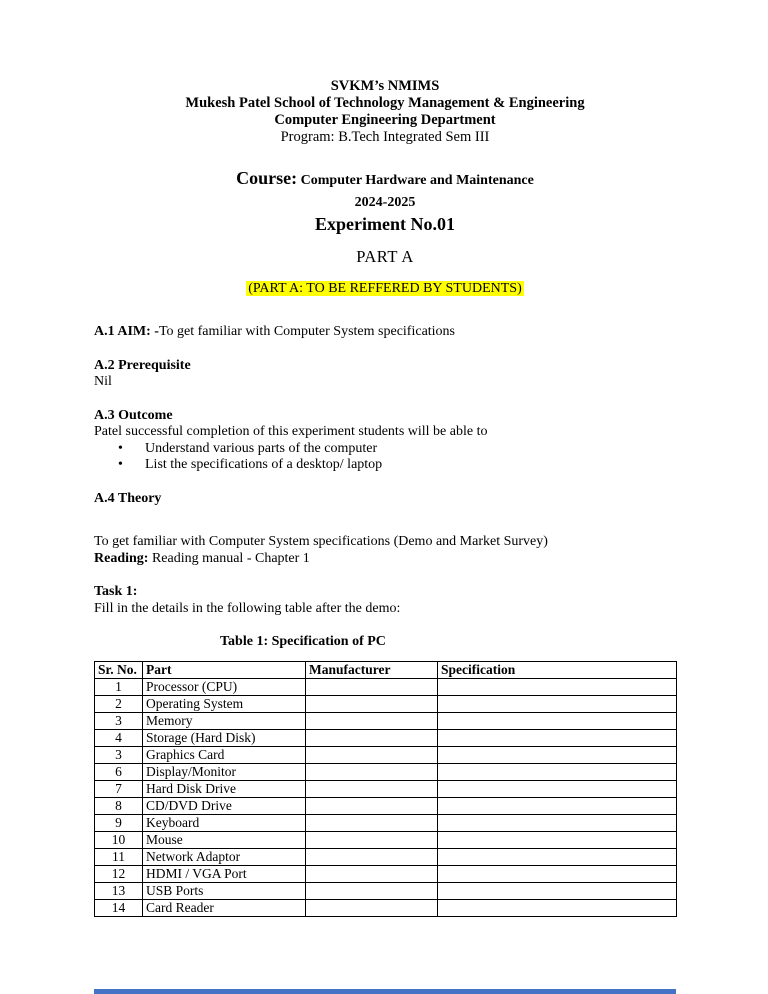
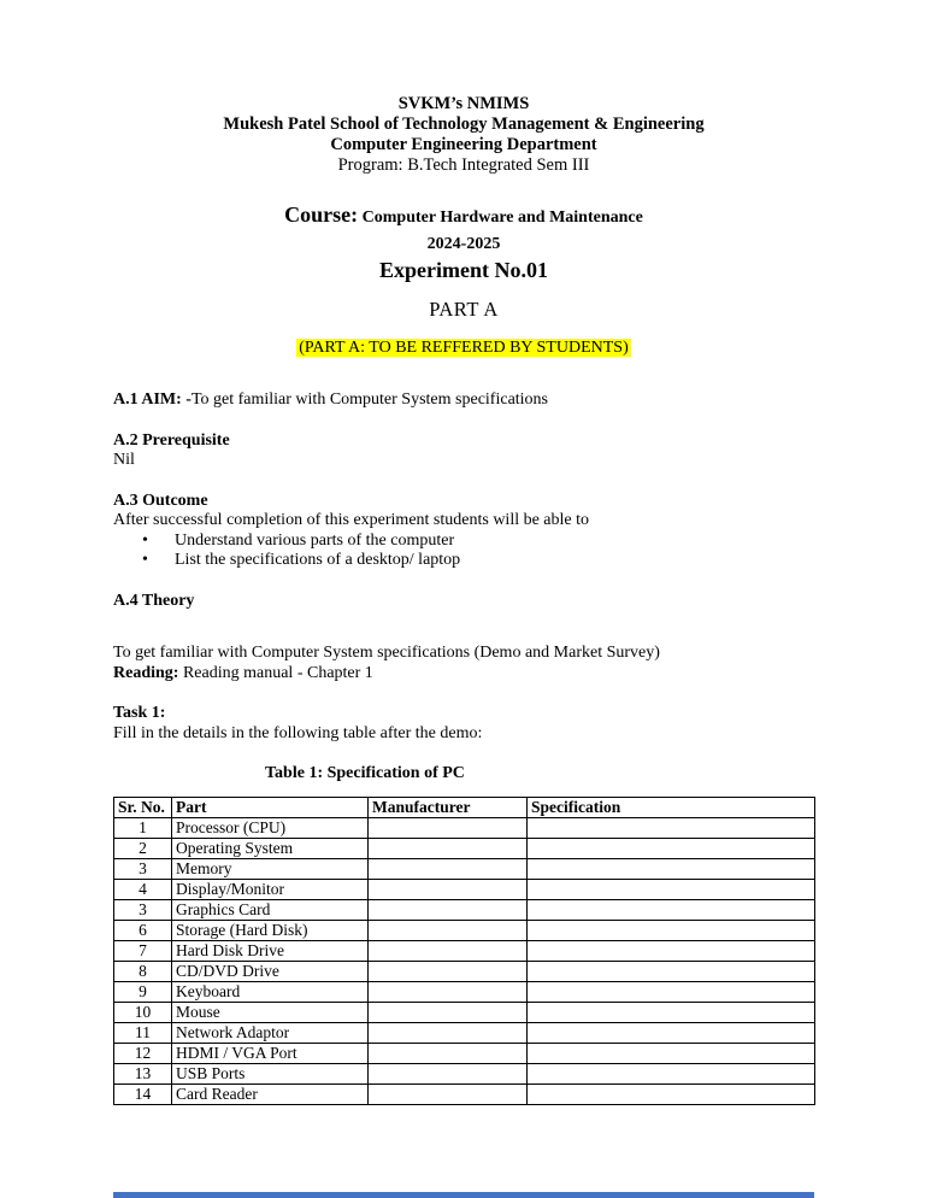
  SVKM’s NMIMS
  Mukesh Patel School of Technology Management & Engineering
  Computer Engineering Department
  Program: B.Tech Integrated Sem III
  Course: Computer Hardware and Maintenance
  2024-2025
  Experiment No.01
  PART A
  (PART A: TO BE REFFERED BY STUDENTS)
  A.1 AIM: -To get familiar with Computer System specifications
  A.2 Prerequisite
  Nil
  A.3 Outcome
- Patel successful completion of this experiment students will be able to
+ After successful completion of this experiment students will be able to
  • Understand various parts of the computer
  • List the specifications of a desktop/ laptop
  A.4 Theory
  To get familiar with Computer System specifications (Demo and Market Survey)
  Reading: Reading manual - Chapter 1
  Task 1:
  Fill in the details in the following table after the demo:
  Table 1: Specification of PC
  Sr. No.	Part	Manufacturer	Specification
  1	Processor (CPU)
  2	Operating System
  3	Memory
- 4	Storage (Hard Disk)
+ 4	Display/Monitor
  3	Graphics Card
- 6	Display/Monitor
+ 6	Storage (Hard Disk)
  7	Hard Disk Drive
  8	CD/DVD Drive
  9	Keyboard
  10	Mouse
  11	Network Adaptor
  12	HDMI / VGA Port
  13	USB Ports
  14	Card Reader
